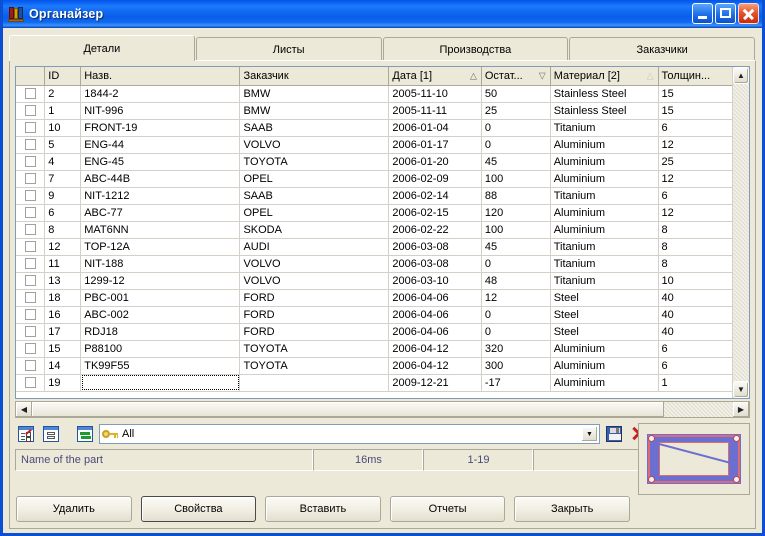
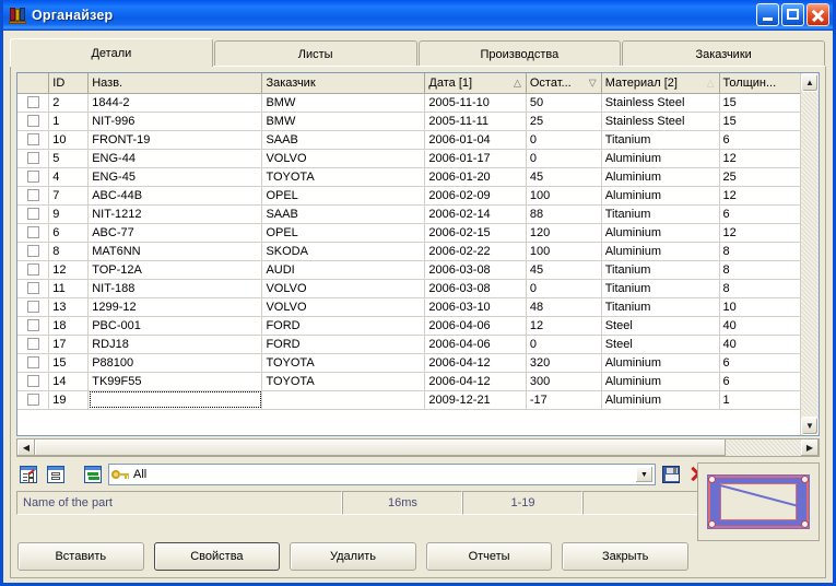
  Органайзер
  Детали
  Листы
  Производства
  Заказчики
  	ID	Назв.	Заказчик	Дата [1] △	Остат... ▽	Материал [2]	Толщин...
  	2	1844-2	BMW	2005-11-10	50	Stainless Steel	15
  	1	NIT-996	BMW	2005-11-11	25	Stainless Steel	15
  	10	FRONT-19	SAAB	2006-01-04	0	Titanium	6
  	5	ENG-44	VOLVO	2006-01-17	0	Aluminium	12
  	4	ENG-45	TOYOTA	2006-01-20	45	Aluminium	25
  	7	ABC-44B	OPEL	2006-02-09	100	Aluminium	12
  	9	NIT-1212	SAAB	2006-02-14	88	Titanium	6
  	6	ABC-77	OPEL	2006-02-15	120	Aluminium	12
  	8	MAT6NN	SKODA	2006-02-22	100	Aluminium	8
  	12	TOP-12A	AUDI	2006-03-08	45	Titanium	8
  	11	NIT-188	VOLVO	2006-03-08	0	Titanium	8
  	13	1299-12	VOLVO	2006-03-10	48	Titanium	10
  	18	PBC-001	FORD	2006-04-06	12	Steel	40
- 	16	ABC-002	FORD	2006-04-06	0	Steel	40
  	17	RDJ18	FORD	2006-04-06	0	Steel	40
  	15	P88100	TOYOTA	2006-04-12	320	Aluminium	6
  	14	TK99F55	TOYOTA	2006-04-12	300	Aluminium	6
  	19			2009-12-21	-17	Aluminium	1
  ▲
  ▼
  ◀
  ▶
  All
  Name of the part
  16ms
  1-19
- Удалить
+ Вставить
  Свойства
- Вставить
+ Удалить
  Отчеты
  Закрыть
